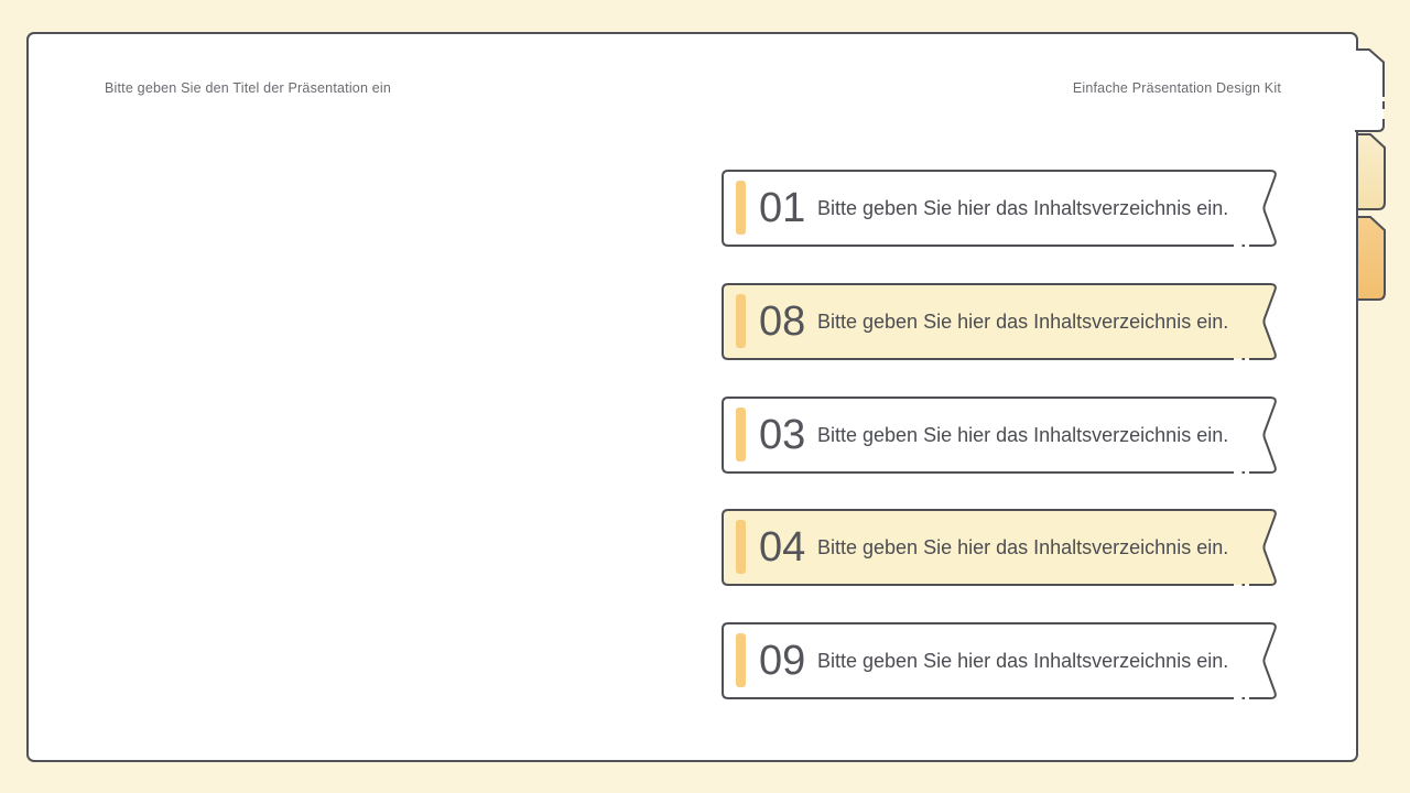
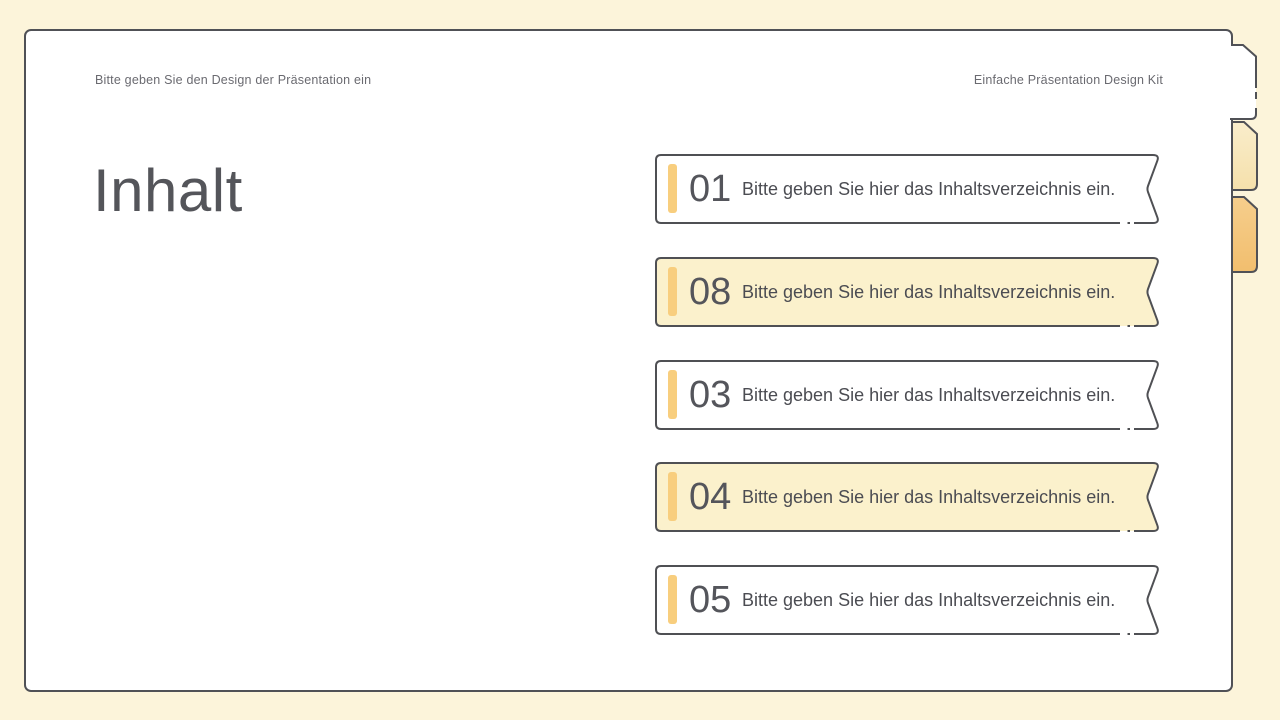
- Bitte geben Sie den Titel der Präsentation ein
+ Bitte geben Sie den Design der Präsentation ein
  Einfache Präsentation Design Kit
+ Inhalt
  01
  Bitte geben Sie hier das Inhaltsverzeichnis ein.
  08
  Bitte geben Sie hier das Inhaltsverzeichnis ein.
  03
  Bitte geben Sie hier das Inhaltsverzeichnis ein.
  04
  Bitte geben Sie hier das Inhaltsverzeichnis ein.
- 09
+ 05
  Bitte geben Sie hier das Inhaltsverzeichnis ein.
